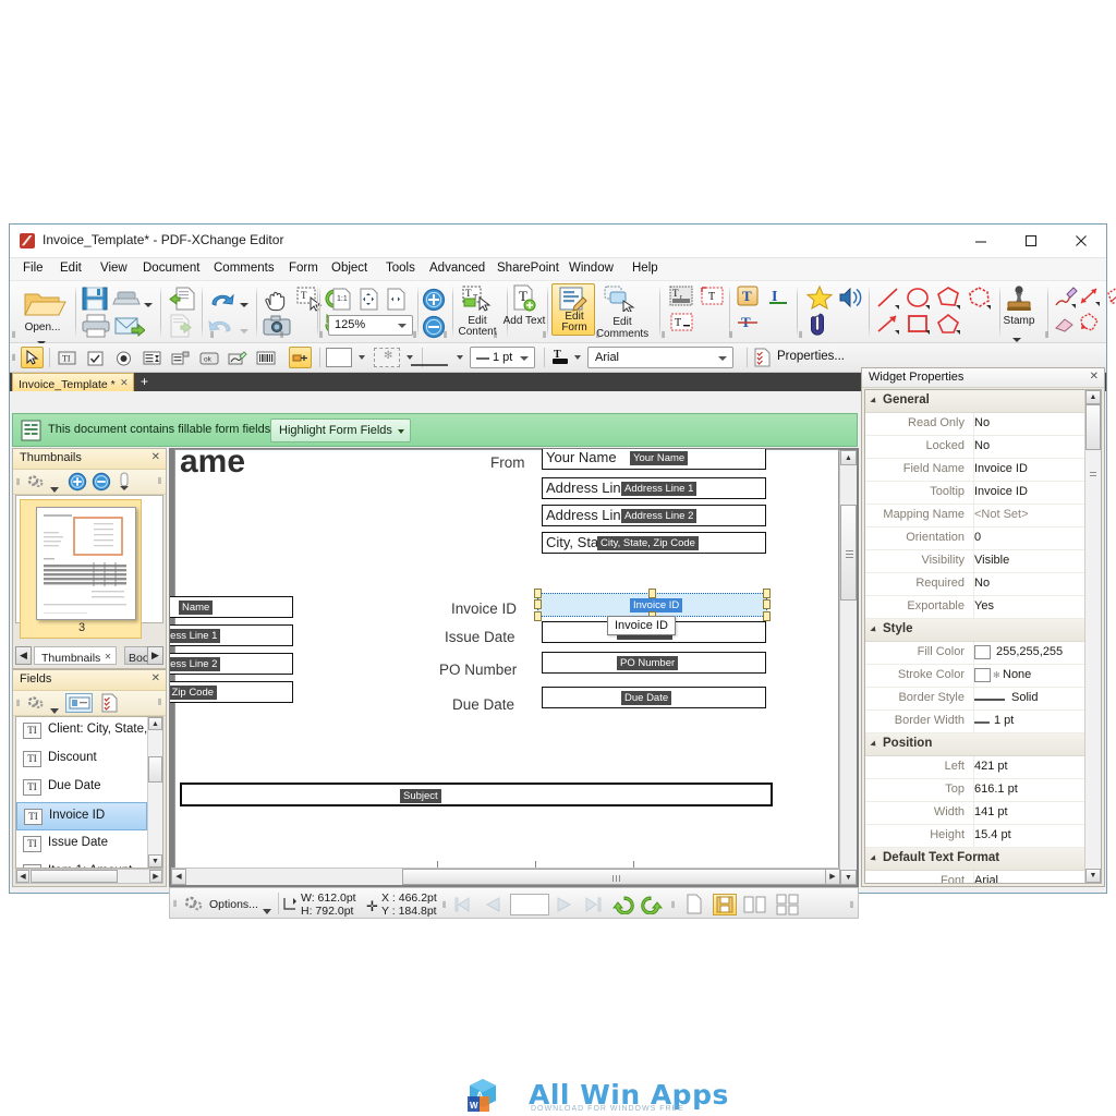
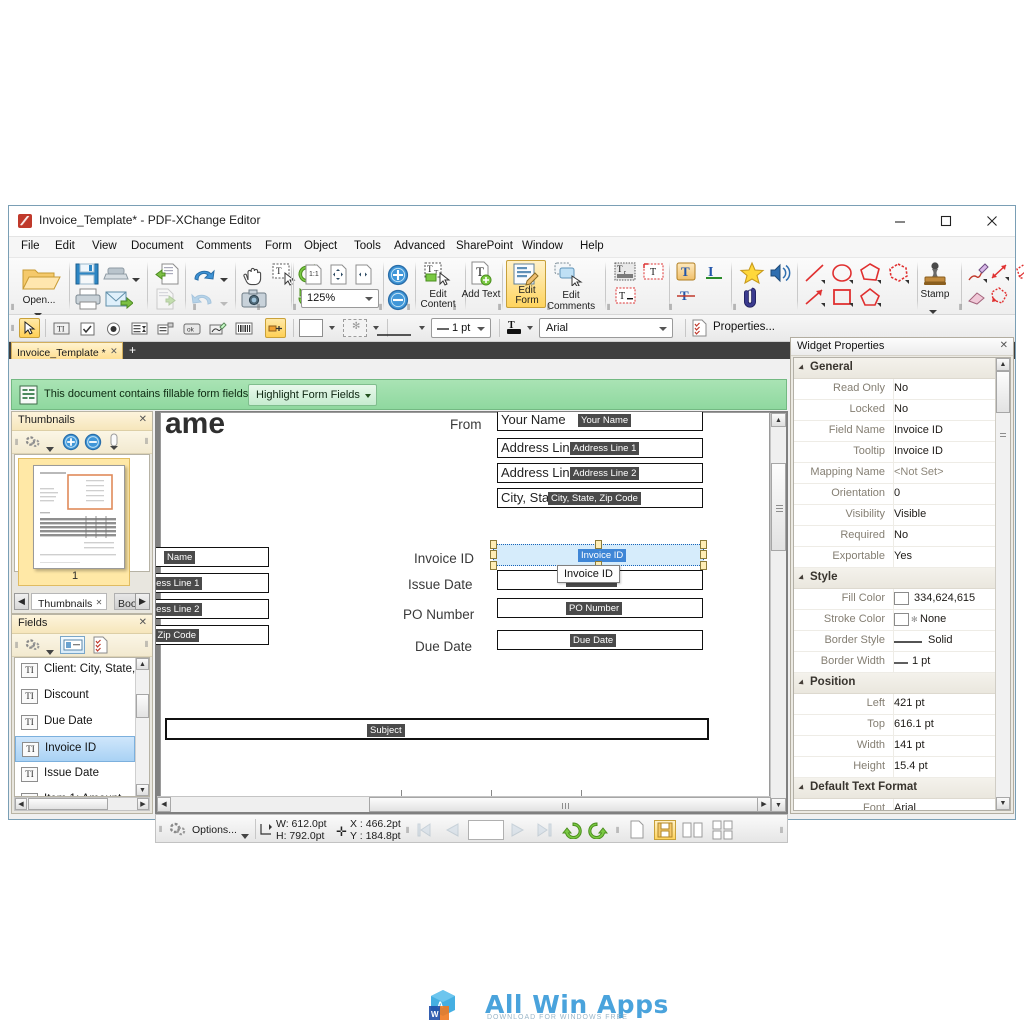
  Invoice_Template* - PDF-XChange Editor
  File
  Edit
  View
  Document
  Comments
  Form
  Object
  Tools
  Advanced
  SharePoint
  Window
  Help
  Open...
  ⦀
  T
  ⦀
  ⦀
  125%
  ⦀
  ⦀
  T
  T
  Edit Content
  ⦀
  T
  Add Text
  ⦀
  Edit Form
  ⦀
  Edit Comments
  ⦀
  T
  T
  T
  ⦀
  T
  I
  ⦀
  ⦀
  Stamp
  ⦀
  ⦀
  TI
  ✻
  1 pt
  T
  Arial
  Properties...
  Invoice_Template *
  ✕
  +
  This document contains fillable form fields
  Highlight Form Fields
  Thumbnails
  ✕
  ⦀
  ⦀
- 3
+ 1
  ◀
  Thumbnails
  ✕
  Boo
  ▶
  Fields
  ✕
  ⦀
  ⦀
  TI
  Client: City, State,
  TI
  Discount
  TI
  Due Date
  TI
  Invoice ID
  TI
  Issue Date
  ame
  From
  Your Name
  Your Name
  Address Lin
  Address Line 1
  Address Lin
  Address Line 2
  City, Sta
  City, State, Zip Code
  Name
  ess Line 1
  ess Line 2
  Invoice ID
  Invoice ID
  Issue Date
  Invoice ID
  PO Number
  PO Number
  Due Date
  Due Date
  Subject
  ⦀
  Options...
  W: 612.0pt
  H: 792.0pt
  ✛
  X : 466.2pt
  Y : 184.8pt
  ⦀
  ⦀
  ⦀
  Widget Properties
  ✕
  General
  Read Only
  No
  Locked
  No
  Field Name
  Invoice ID
  Tooltip
  Invoice ID
  Mapping Name
  <Not Set>
  Orientation
  0
  Visibility
  Visible
  Required
  No
  Exportable
  Yes
  Style
  Fill Color
- 255,255,255
+ 334,624,615
  Stroke Color
  ✻
  None
  Border Style
  Solid
  Border Width
  1 pt
  Position
  Left
  421 pt
  Top
  616.1 pt
  Width
  141 pt
  Height
  15.4 pt
  Default Text Format
  Font
  Arial
  A
  W
  All Win Apps
